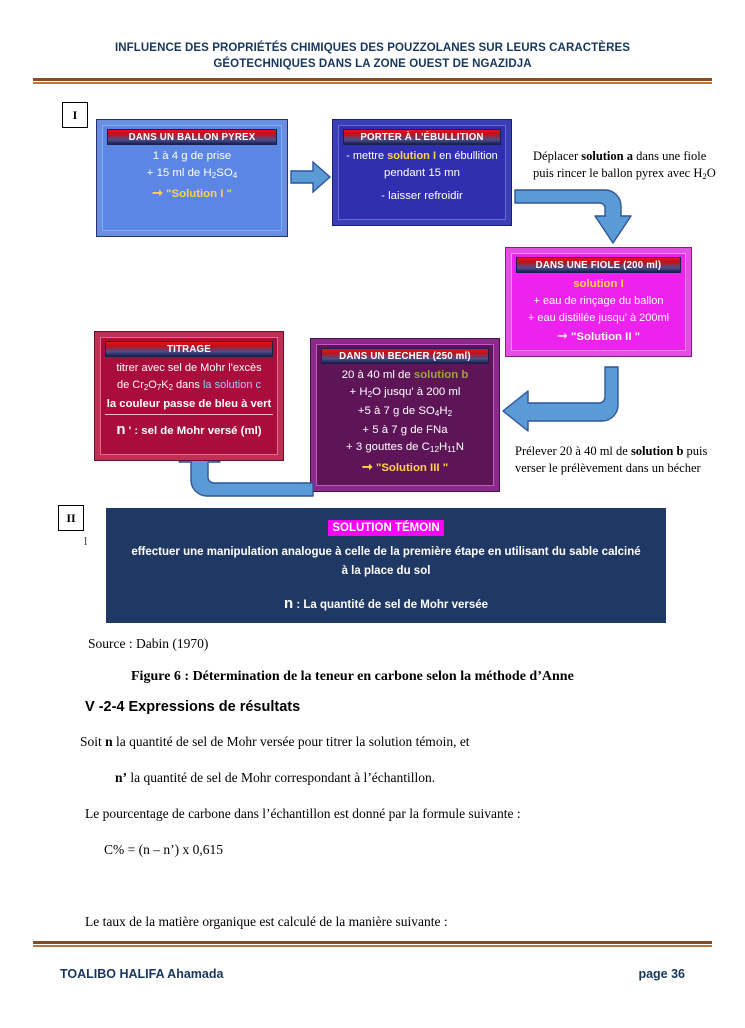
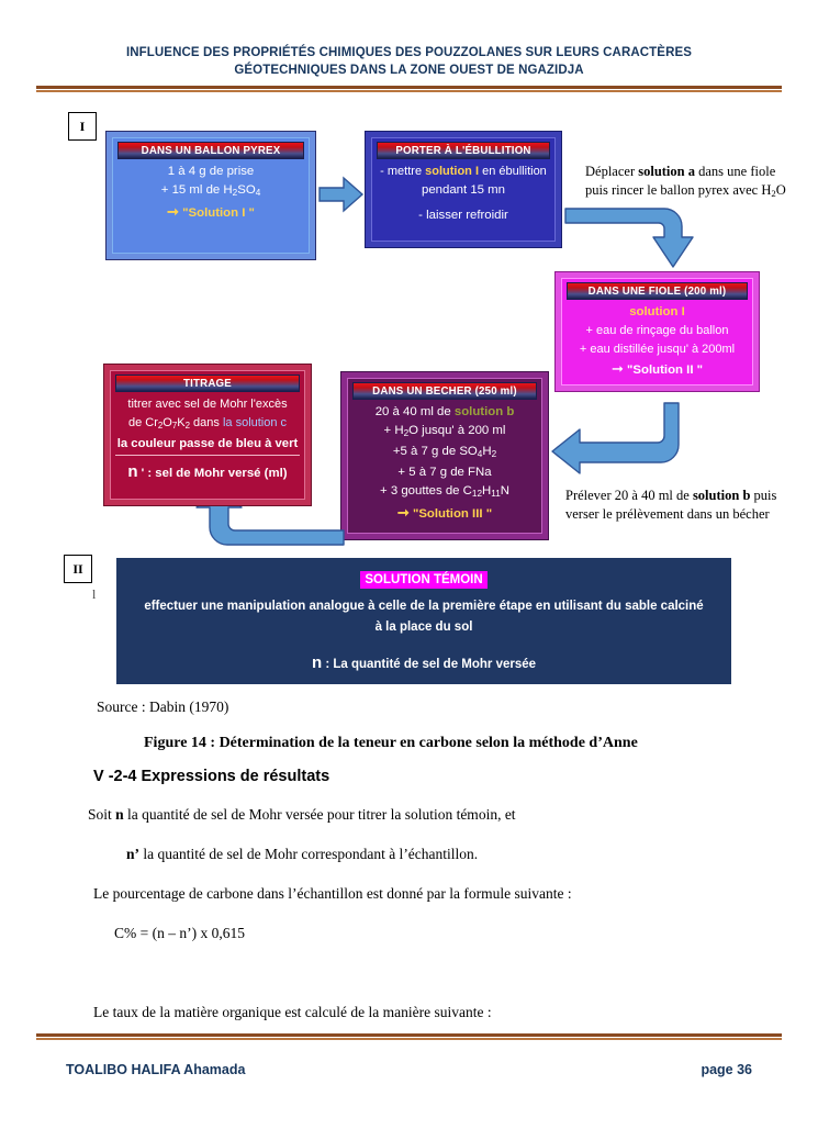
  INFLUENCE DES PROPRIÉTÉS CHIMIQUES DES POUZZOLANES SUR LEURS CARACTÈRES
  GÉOTECHNIQUES DANS LA ZONE OUEST DE NGAZIDJA
  I
  II
  l
  DANS UN BALLON PYREX
  1 à 4 g de prise
  + 15 ml de H2SO4
  ➞ "Solution I "
  PORTER À L'ÉBULLITION
  - mettre solution I en ébullition
  pendant 15 mn
  - laisser refroidir
  Déplacer solution a dans une fiole
  puis rincer le ballon pyrex avec H2O
  DANS UNE FIOLE (200 ml)
  solution I
  + eau de rinçage du ballon
  + eau distillée jusqu' à 200ml
  ➞ "Solution II "
  Prélever 20 à 40 ml de solution b puis
  verser le prélèvement dans un bécher
  DANS UN BECHER (250 ml)
  20 à 40 ml de solution b
  + H2O jusqu' à 200 ml
  +5 à 7 g de SO4H2
  + 5 à 7 g de FNa
  + 3 gouttes de C12H11N
  ➞ "Solution III "
  TITRAGE
  titrer avec sel de Mohr l'excès
  de Cr2O7K2 dans la solution c
  la couleur passe de bleu à vert
  n ' : sel de Mohr versé (ml)
  SOLUTION TÉMOIN
  effectuer une manipulation analogue à celle de la première étape en utilisant du sable calciné
  à la place du sol
  n : La quantité de sel de Mohr versée
  Source : Dabin (1970)
- Figure 6 : Détermination de la teneur en carbone selon la méthode d’Anne
+ Figure 14 : Détermination de la teneur en carbone selon la méthode d’Anne
  V -2-4 Expressions de résultats
  Soit n la quantité de sel de Mohr versée pour titrer la solution témoin, et
  n’ la quantité de sel de Mohr correspondant à l’échantillon.
  Le pourcentage de carbone dans l’échantillon est donné par la formule suivante :
  C% = (n – n’) x 0,615
  Le taux de la matière organique est calculé de la manière suivante :
  TOALIBO HALIFA Ahamada
  page 36
